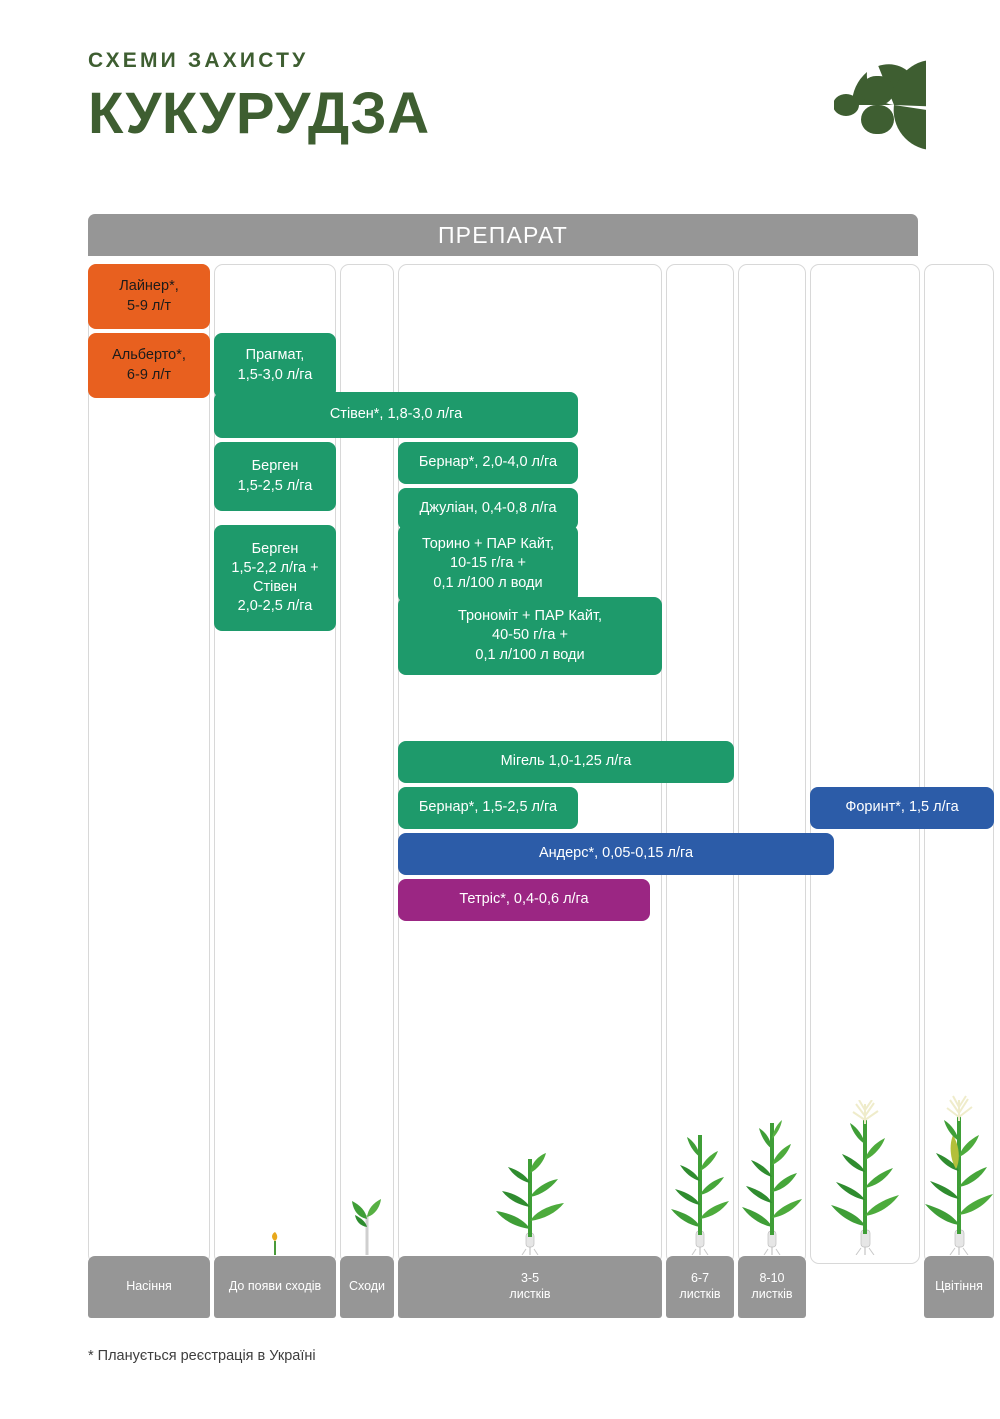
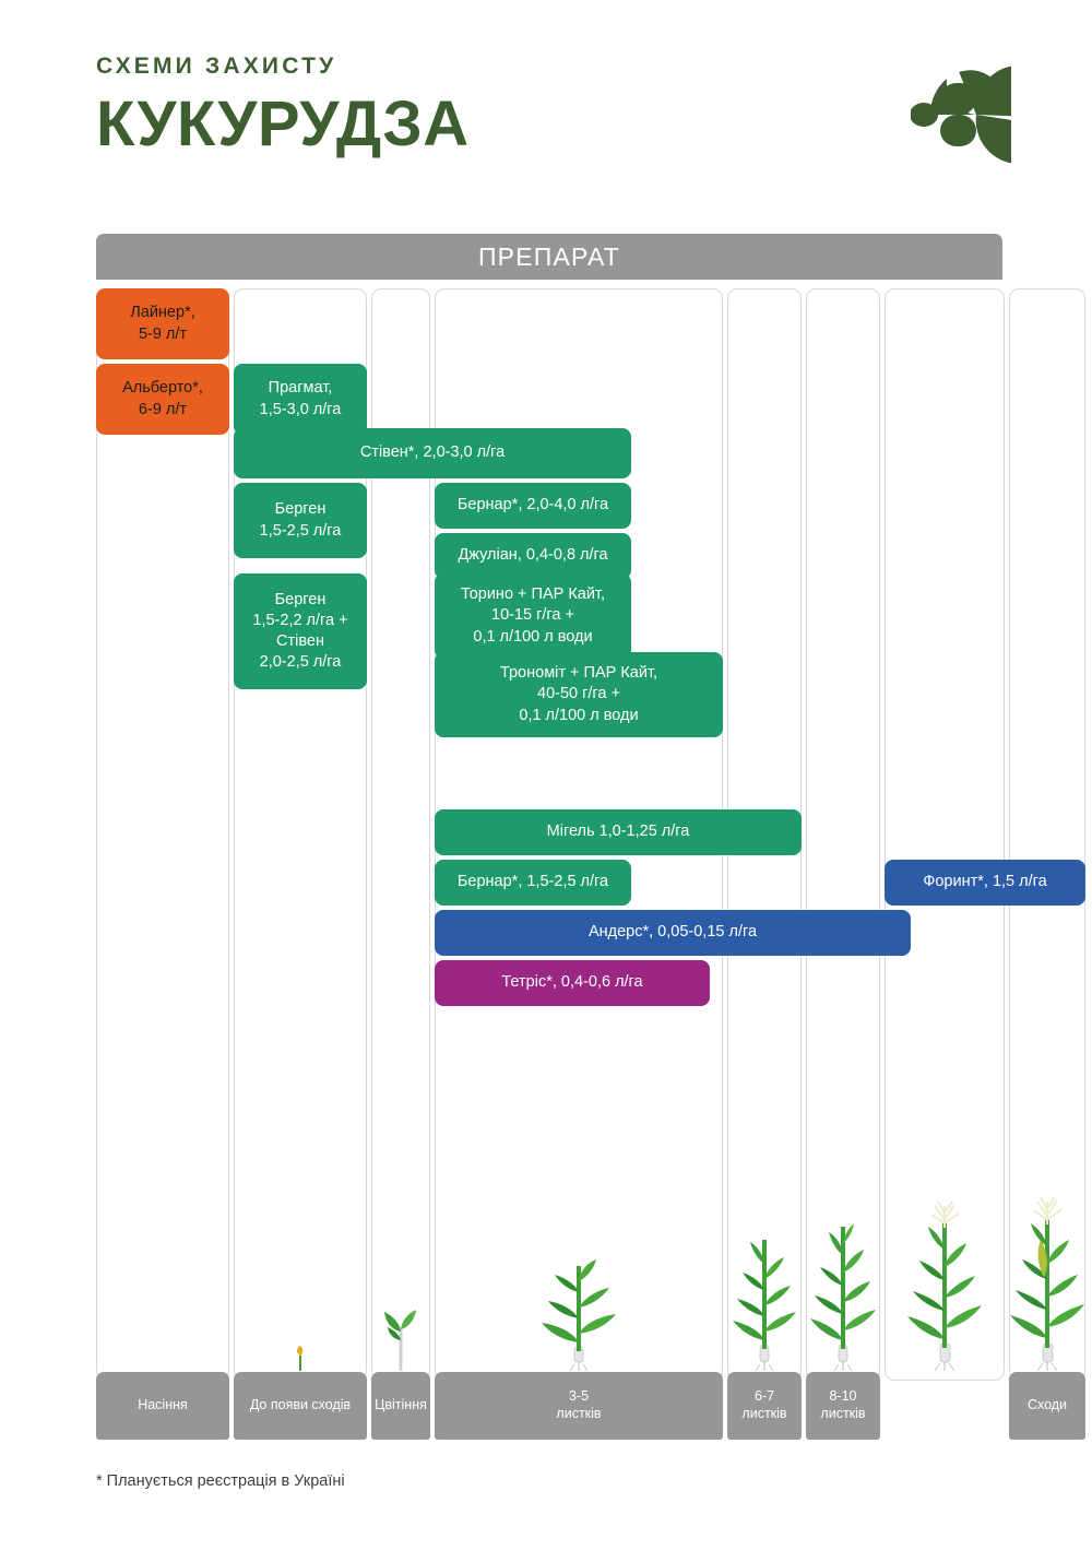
  СХЕМИ ЗАХИСТУ
  КУКУРУДЗА
  ПРЕПАРАТ
  Лайнер*,
  5-9 л/т
  Альберто*,
  6-9 л/т
  Прагмат,
  1,5-3,0 л/га
- Стівен*, 1,8-3,0 л/га
+ Стівен*, 2,0-3,0 л/га
  Берген
  1,5-2,5 л/га
  Бернар*, 2,0-4,0 л/га
  Джуліан, 0,4-0,8 л/га
  Берген
  1,5-2,2 л/га +
  Стівен
  2,0-2,5 л/га
  Торино + ПАР Кайт,
  10-15 г/га +
  0,1 л/100 л води
  Трономіт + ПАР Кайт,
  40-50 г/га +
  0,1 л/100 л води
  Мігель 1,0-1,25 л/га
  Бернар*, 1,5-2,5 л/га
  Форинт*, 1,5 л/га
  Андерс*, 0,05-0,15 л/га
  Тетріс*, 0,4-0,6 л/га
  Насіння
  До появи сходів
- Сходи
+ Цвітіння
  3-5
  листків
  6-7
  листків
  8-10
  листків
- Цвітіння
+ Сходи
  * Планується реєстрація в Україні
